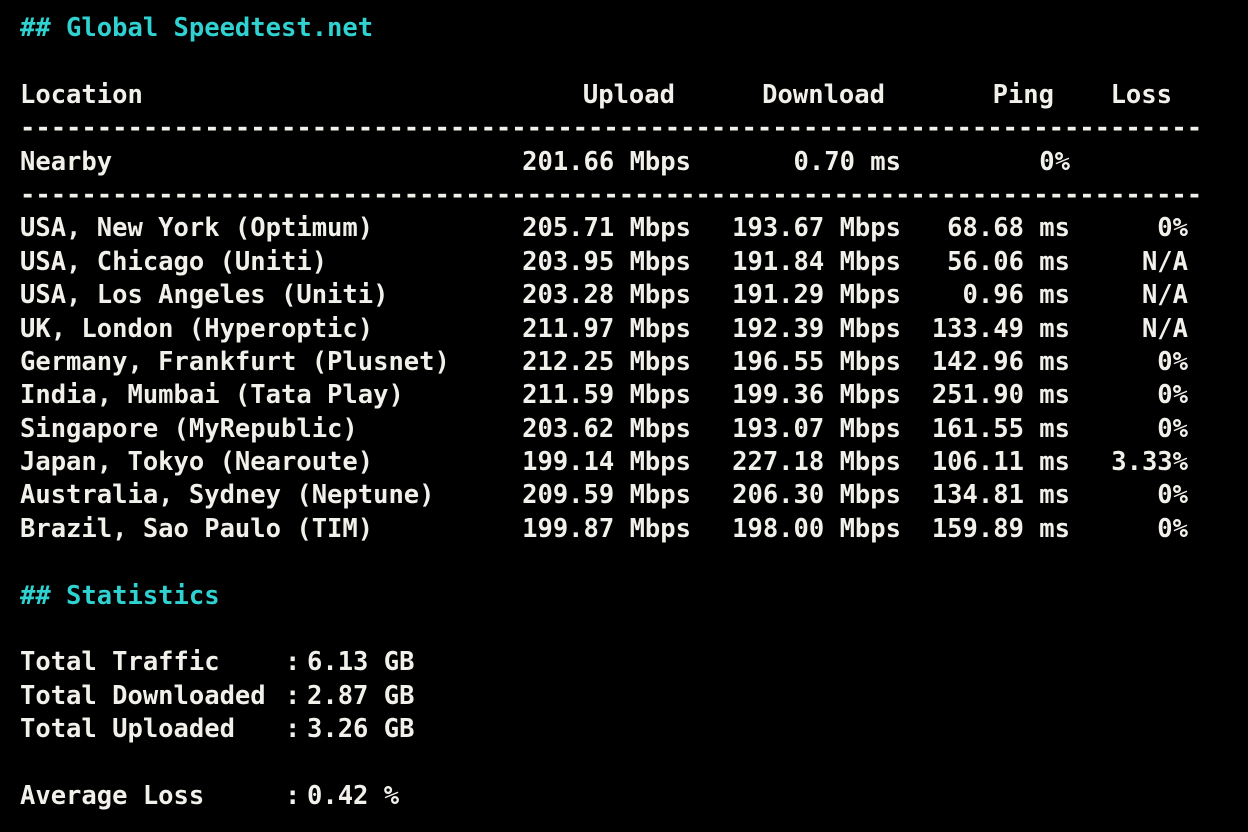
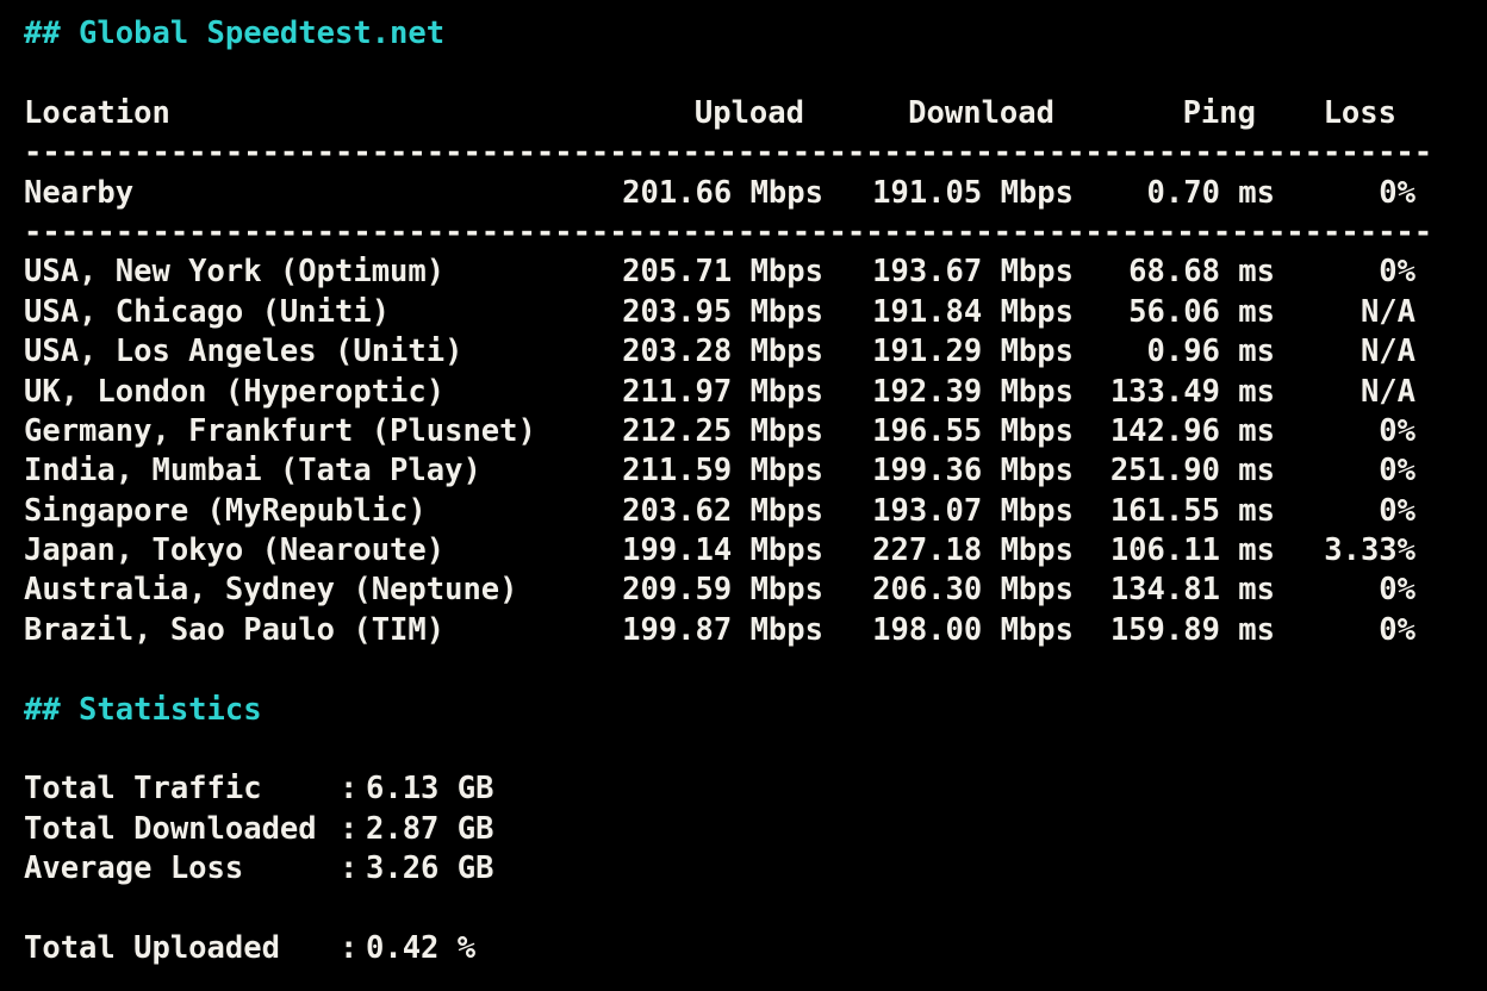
  ## Global Speedtest.net
  Location
  Upload
  Download
  Ping
  Loss
  -----------------------------------------------------------------------------
  Nearby
  201.66 Mbps
+ 191.05 Mbps
  0.70 ms
  0%
  -----------------------------------------------------------------------------
  USA, New York (Optimum)
  205.71 Mbps
  193.67 Mbps
  68.68 ms
  0%
  USA, Chicago (Uniti)
  203.95 Mbps
  191.84 Mbps
  56.06 ms
  N/A
  USA, Los Angeles (Uniti)
  203.28 Mbps
  191.29 Mbps
  0.96 ms
  N/A
  UK, London (Hyperoptic)
  211.97 Mbps
  192.39 Mbps
  133.49 ms
  N/A
  Germany, Frankfurt (Plusnet)
  212.25 Mbps
  196.55 Mbps
  142.96 ms
  0%
  India, Mumbai (Tata Play)
  211.59 Mbps
  199.36 Mbps
  251.90 ms
  0%
  Singapore (MyRepublic)
  203.62 Mbps
  193.07 Mbps
  161.55 ms
  0%
  Japan, Tokyo (Nearoute)
  199.14 Mbps
  227.18 Mbps
  106.11 ms
  3.33%
  Australia, Sydney (Neptune)
  209.59 Mbps
  206.30 Mbps
  134.81 ms
  0%
  Brazil, Sao Paulo (TIM)
  199.87 Mbps
  198.00 Mbps
  159.89 ms
  0%
  ## Statistics
  Total Traffic
  :
  6.13 GB
  Total Downloaded
  :
  2.87 GB
- Total Uploaded
+ Average Loss
  :
  3.26 GB
- Average Loss
+ Total Uploaded
  :
  0.42 %
